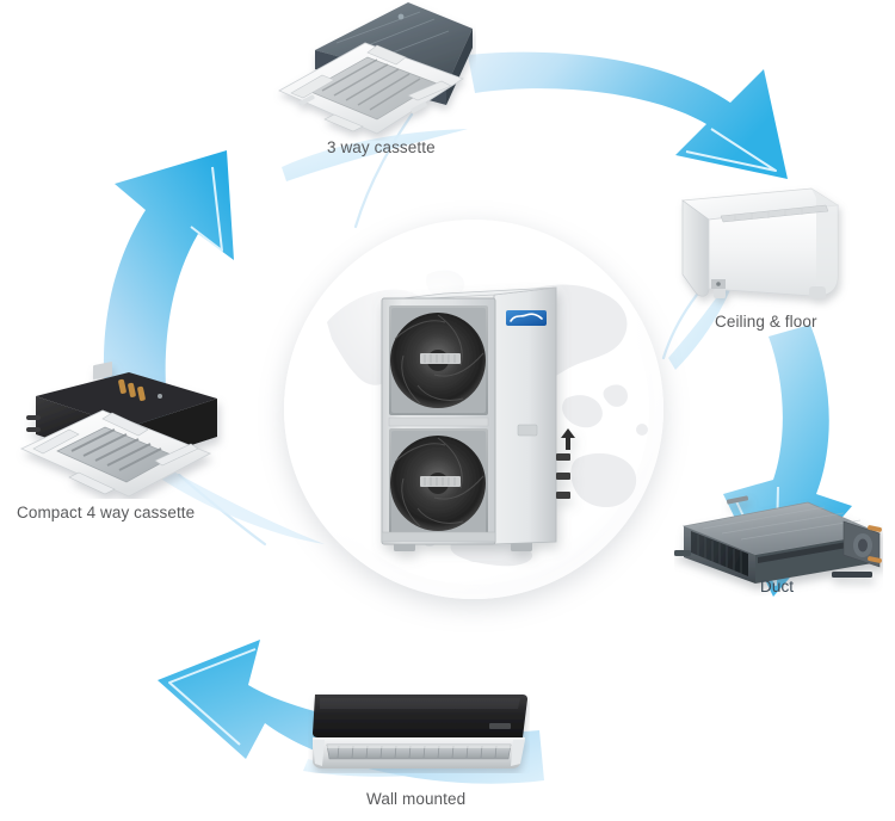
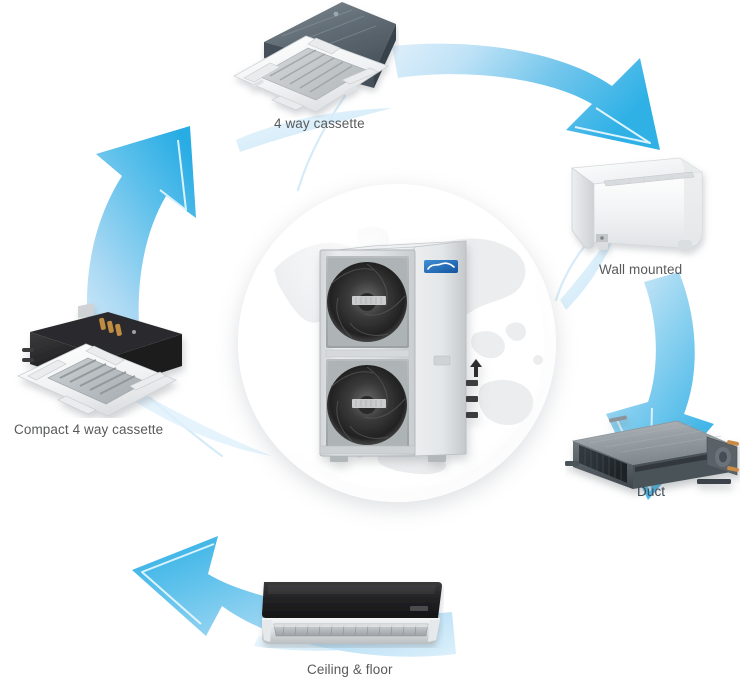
- 3 way cassette
+ 4 way cassette
- Ceiling & floor
+ Wall mounted
  Duct
- Wall mounted
+ Ceiling & floor
  Compact 4 way cassette
